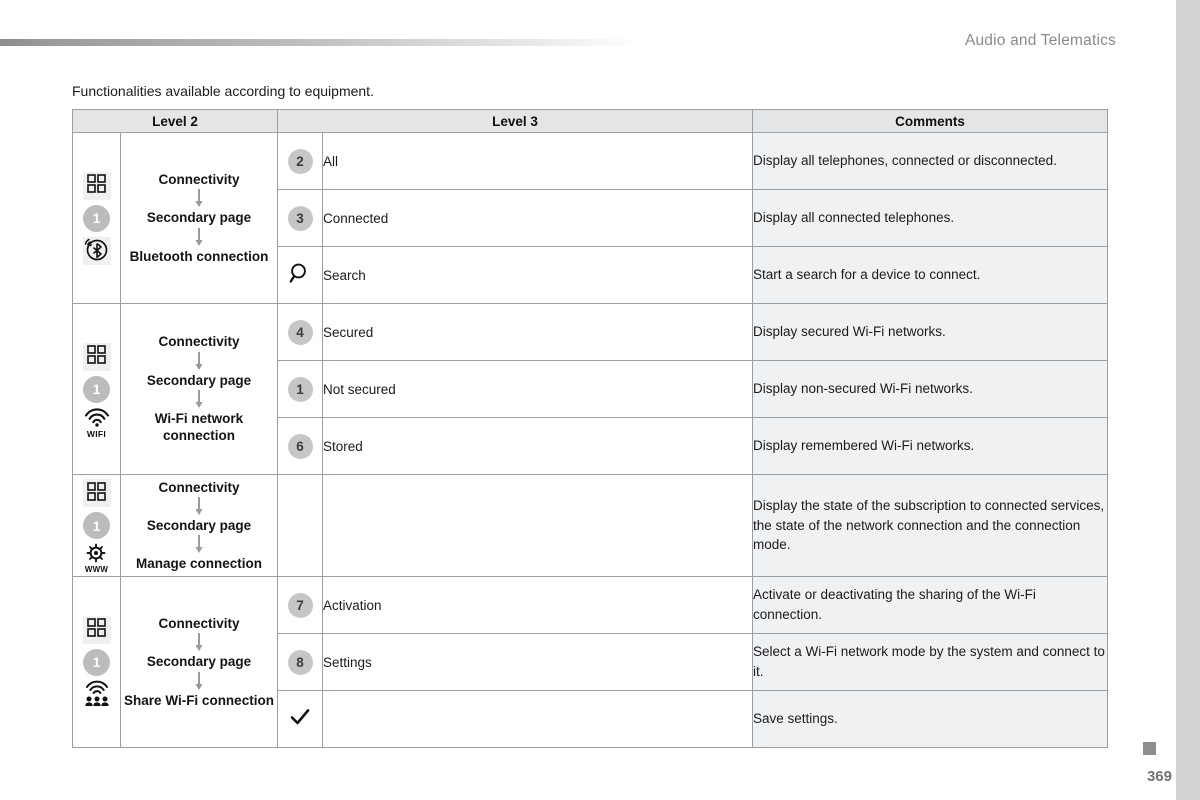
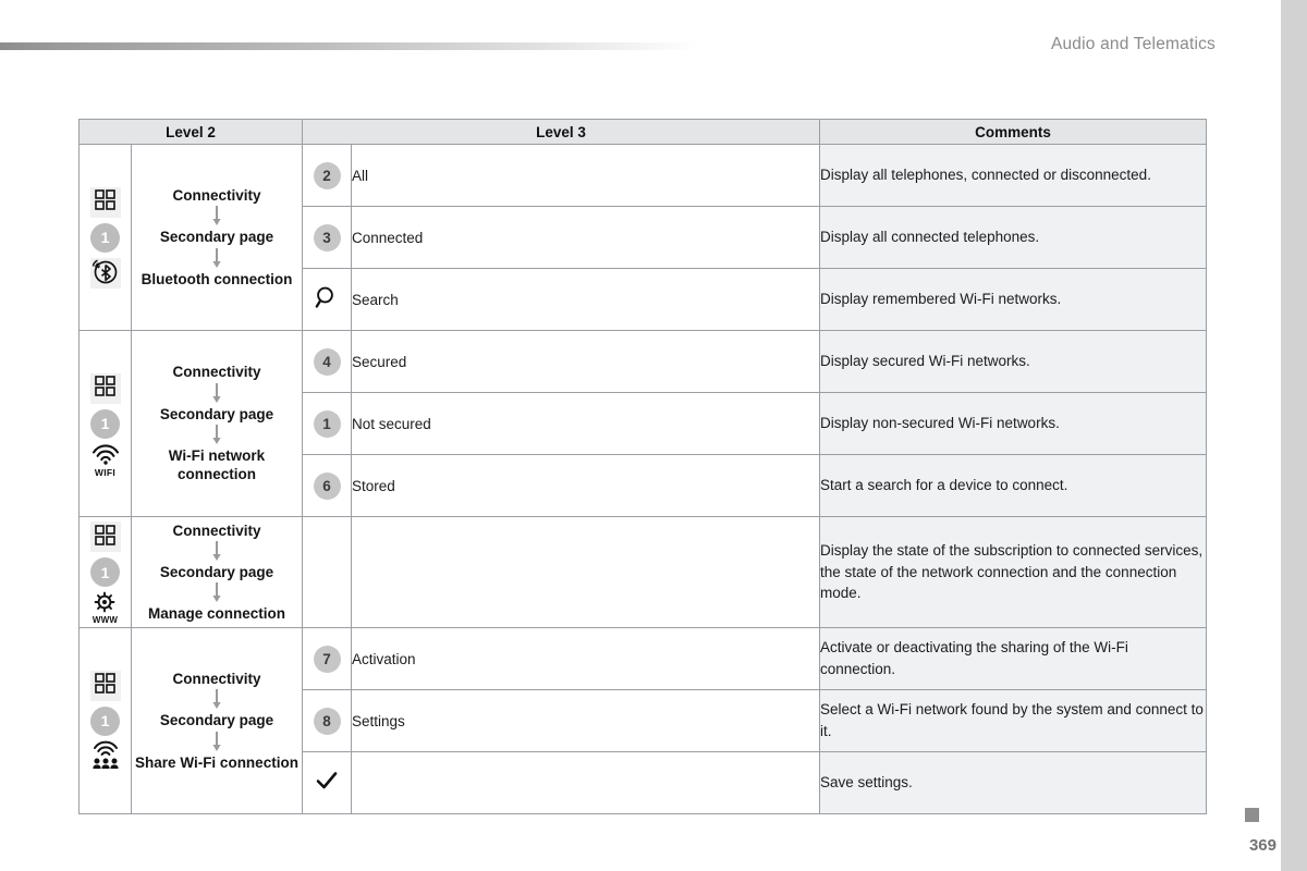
  Audio and Telematics
- Functionalities available according to equipment.
  Level 2	Level 3	Comments
  1	ConnectivitySecondary pageBluetooth connection	2	All	Display all telephones, connected or disconnected.
  3	Connected	Display all connected telephones.
- 	Search	Start a search for a device to connect.
+ 	Search	Display remembered Wi-Fi networks.
  1WIFI	ConnectivitySecondary pageWi-Fi network connection	4	Secured	Display secured Wi-Fi networks.
  1	Not secured	Display non-secured Wi-Fi networks.
- 6	Stored	Display remembered Wi-Fi networks.
+ 6	Stored	Start a search for a device to connect.
  1WWW	ConnectivitySecondary pageManage connection			Display the state of the subscription to connected services, the state of the network connection and the connection mode.
  1	ConnectivitySecondary pageShare Wi-Fi connection	7	Activation	Activate or deactivating the sharing of the Wi-Fi connection.
- 8	Settings	Select a Wi-Fi network mode by the system and connect to it.
+ 8	Settings	Select a Wi-Fi network found by the system and connect to it.
  		Save settings.
  369
